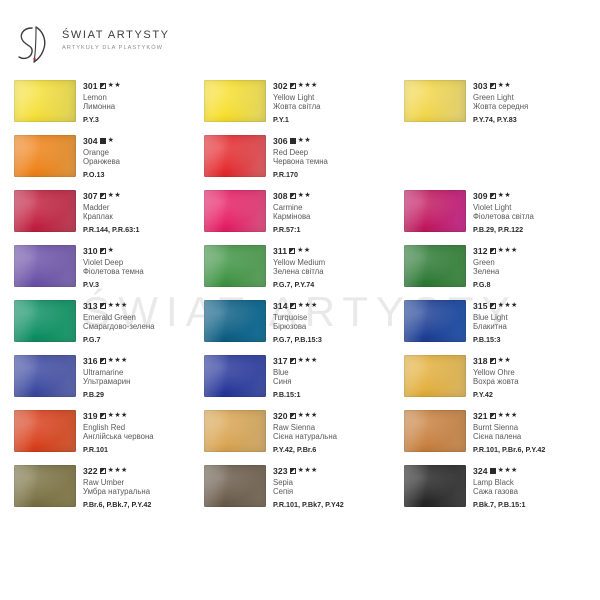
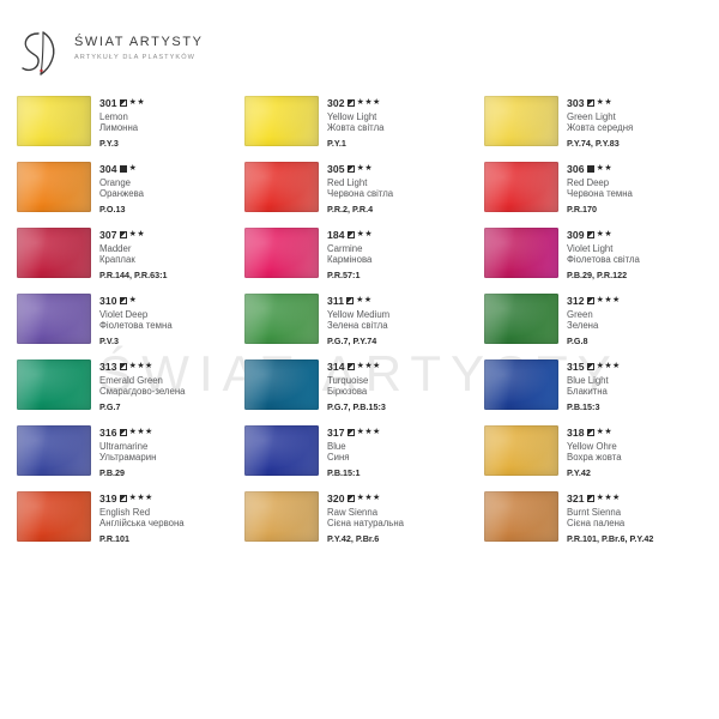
  ŚWIAT ARTYSTY
  ŚWIA ARTYY
  301
  Lemon
  Лимонна
  P.Y.3
  302
  Yellow Light
  Жовта світла
  P.Y.1
  303
  Green Light
  Жовта середня
  P.Y.74, P.Y.83
  304
  Orange
  Оранжева
  P.O.13
+ 305
+ Red Light
+ Червона світла
+ P.R.2, P.R.4
  306
  Red Deep
  Червона темна
  P.R.170
  307
  Madder
  Краплак
  P.R.144, P.R.63:1
- 308
+ 184
  Carmine
  Кармінова
  P.R.57:1
  309
  Violet Light
  Фіолетова світла
  P.B.29, P.R.122
  310
  Violet Deep
  Фіолетова темна
  P.V.3
  311
  Yellow Medium
  Зелена світла
  P.G.7, P.Y.74
  312
  Green
  Зелена
  P.G.8
  313
  Emerald Green
  Смарагдово-зелена
  P.G.7
  314
  Turquoise
  Бірюзова
  P.G.7, P.B.15:3
  315
  Blue Light
  Блакитна
  P.B.15:3
  316
  Ultramarine
  Ультрамарин
  P.B.29
  317
  Blue
  Синя
  P.B.15:1
  318
  Yellow Ohre
  Вохра жовта
  P.Y.42
  319
  English Red
  Англійська червона
  P.R.101
  320
  Raw Sienna
  Сієна натуральна
  P.Y.42, P.Br.6
  321
  Burnt Sienna
  Сієна палена
  P.R.101, P.Br.6, P.Y.42
- 322
- Raw Umber
- Умбра натуральна
- P.Br.6, P.Bk.7, P.Y.42
- 323
- Sepia
- Сепія
- P.R.101, P.Bk7, P.Y42
- 324
- Lamp Black
- Сажа газова
- P.Bk.7, P.B.15:1
